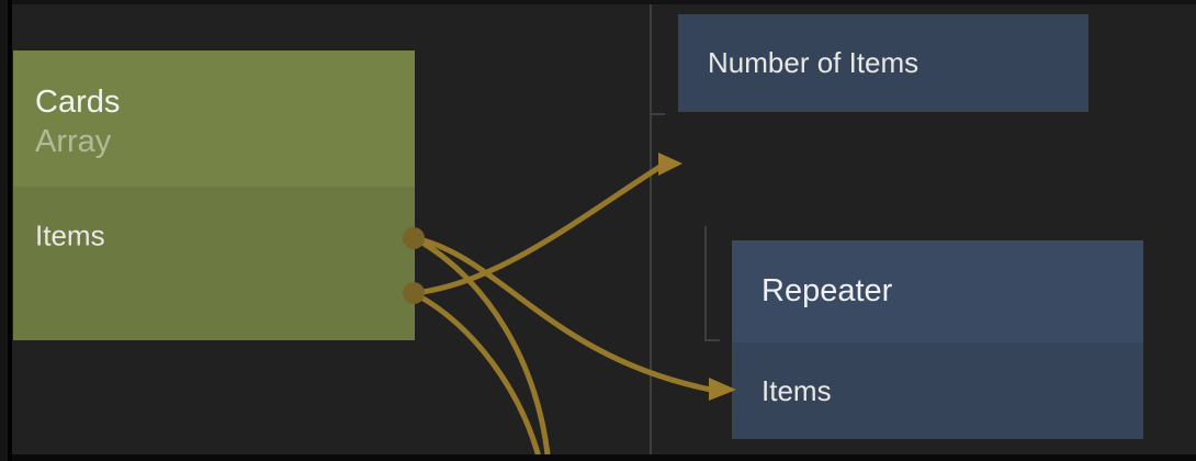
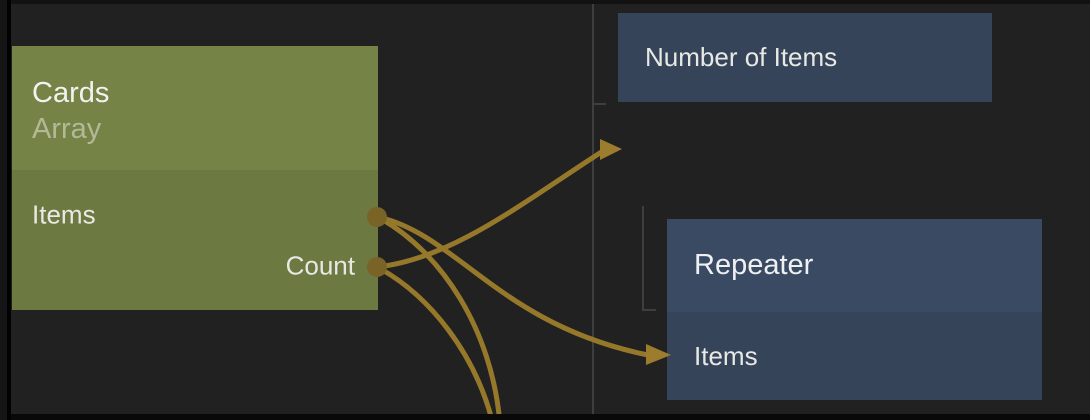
  Cards
  Array
  Items
+ Count
  Number of Items
  Repeater
  Items
